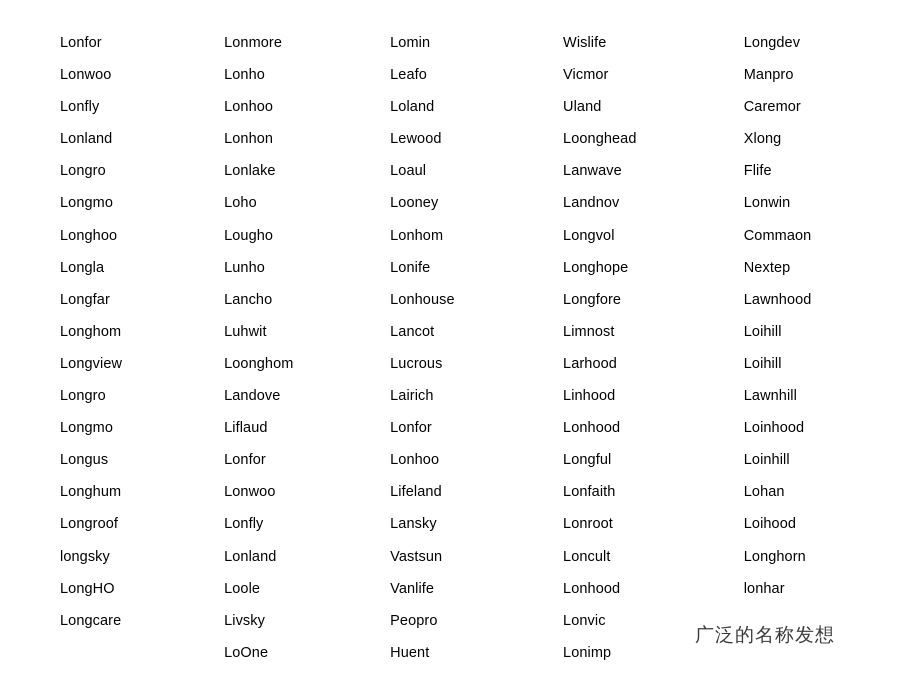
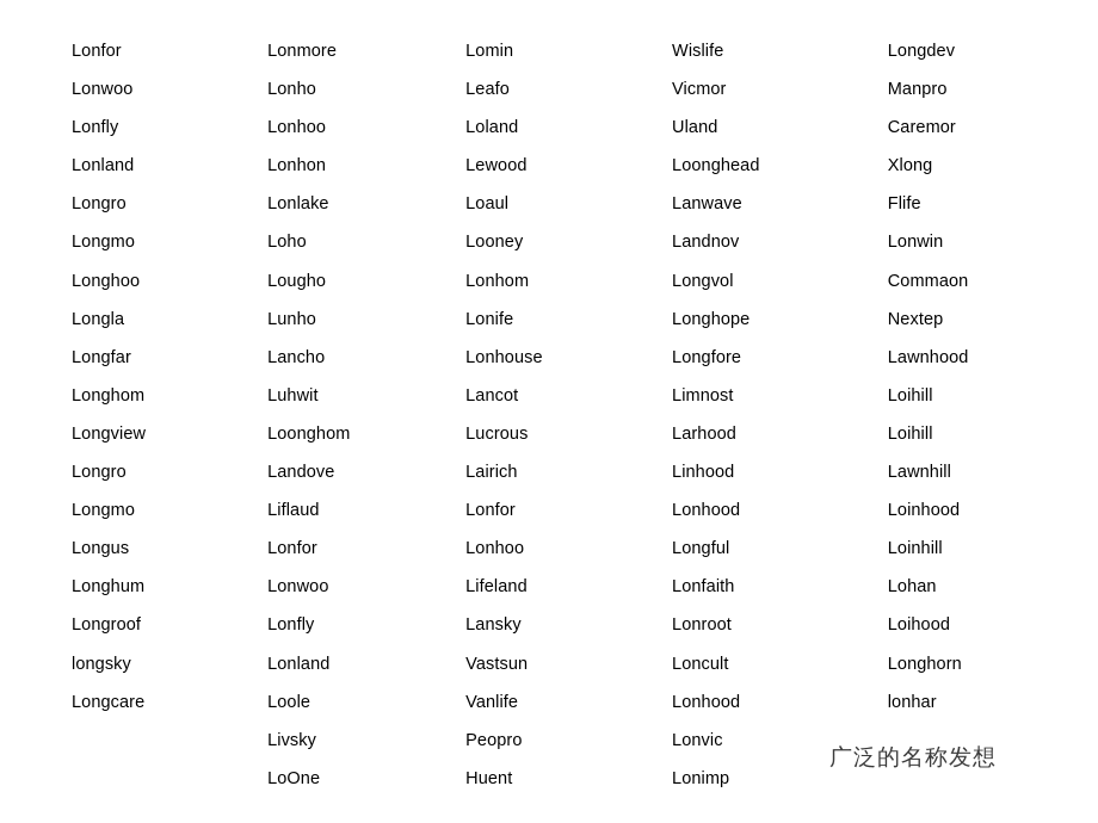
  Lonfor
  Lonwoo
  Lonfly
  Lonland
  Longro
  Longmo
  Longhoo
  Longla
  Longfar
  Longhom
  Longview
  Longro
  Longmo
  Longus
  Longhum
  Longroof
  longsky
- LongHO
  Longcare
  Lonmore
  Lonho
  Lonhoo
  Lonhon
  Lonlake
  Loho
  Lougho
  Lunho
  Lancho
  Luhwit
  Loonghom
  Landove
  Liflaud
  Lonfor
  Lonwoo
  Lonfly
  Lonland
  Loole
  Livsky
  LoOne
  Lomin
  Leafo
  Loland
  Lewood
  Loaul
  Looney
  Lonhom
  Lonife
  Lonhouse
  Lancot
  Lucrous
  Lairich
  Lonfor
  Lonhoo
  Lifeland
  Lansky
  Vastsun
  Vanlife
  Peopro
  Huent
  Wislife
  Vicmor
  Uland
  Loonghead
  Lanwave
  Landnov
  Longvol
  Longhope
  Longfore
  Limnost
  Larhood
  Linhood
  Lonhood
  Longful
  Lonfaith
  Lonroot
  Loncult
  Lonhood
  Lonvic
  Lonimp
  Longdev
  Manpro
  Caremor
  Xlong
  Flife
  Lonwin
  Commaon
  Nextep
  Lawnhood
  Loihill
  Loihill
  Lawnhill
  Loinhood
  Loinhill
  Lohan
  Loihood
  Longhorn
  lonhar
  广泛的名称发想
